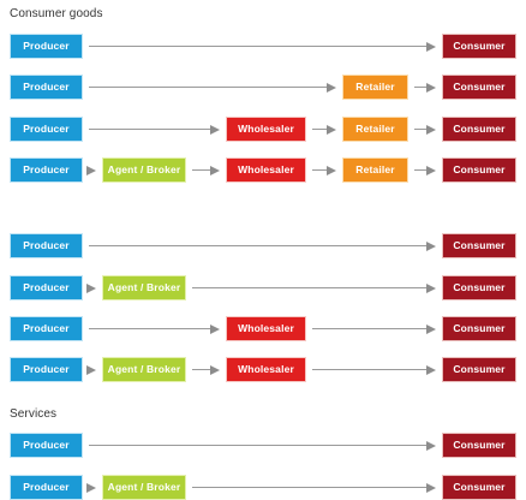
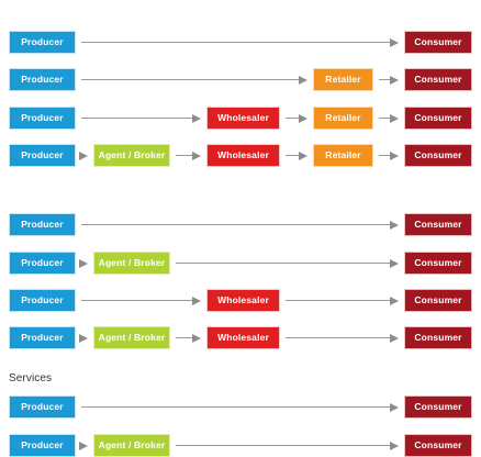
- Consumer goods
  Producer
  Consumer
  Producer
  Retailer
  Consumer
  Producer
  Wholesaler
  Retailer
  Consumer
  Producer
  Agent / Broker
  Wholesaler
  Retailer
  Consumer
  Producer
  Consumer
  Producer
  Agent / Broker
  Consumer
  Producer
  Wholesaler
  Consumer
  Producer
  Agent / Broker
  Wholesaler
  Consumer
  Services
  Producer
  Consumer
  Producer
  Agent / Broker
  Consumer
